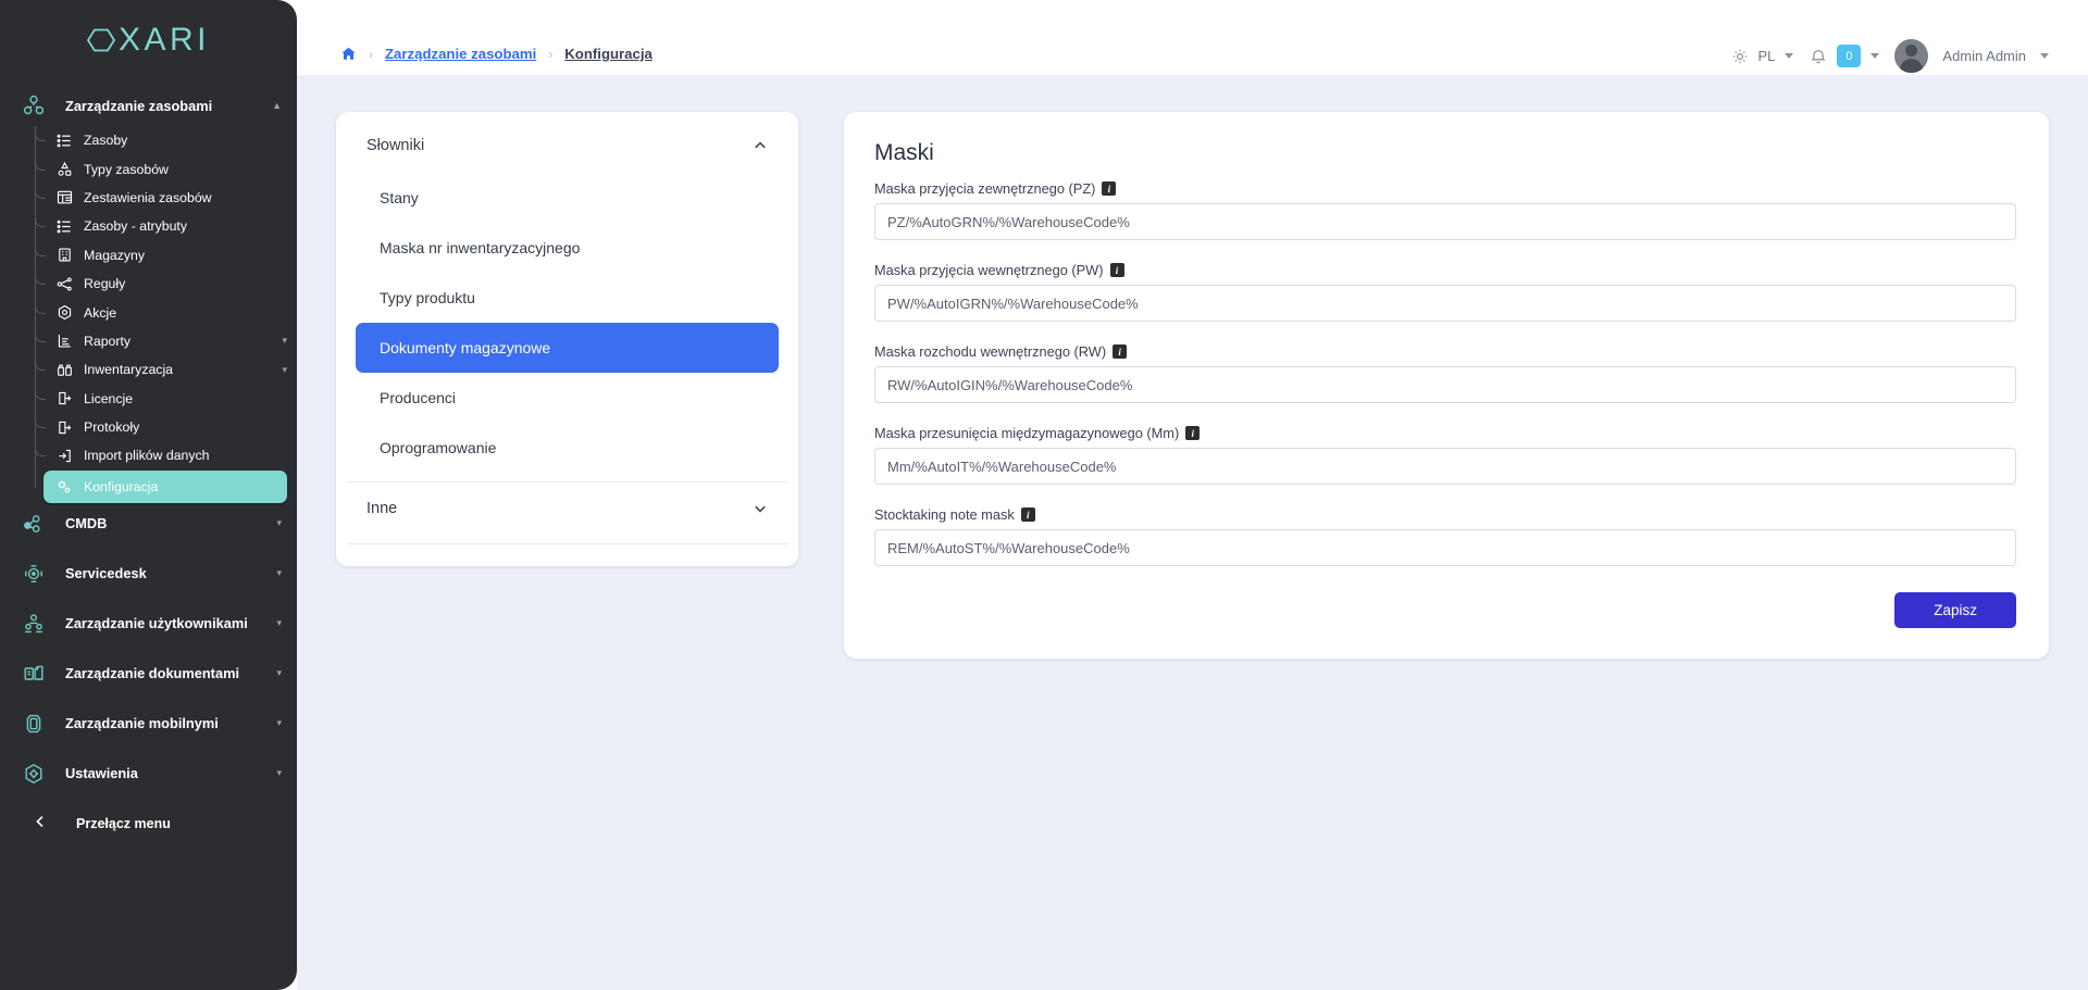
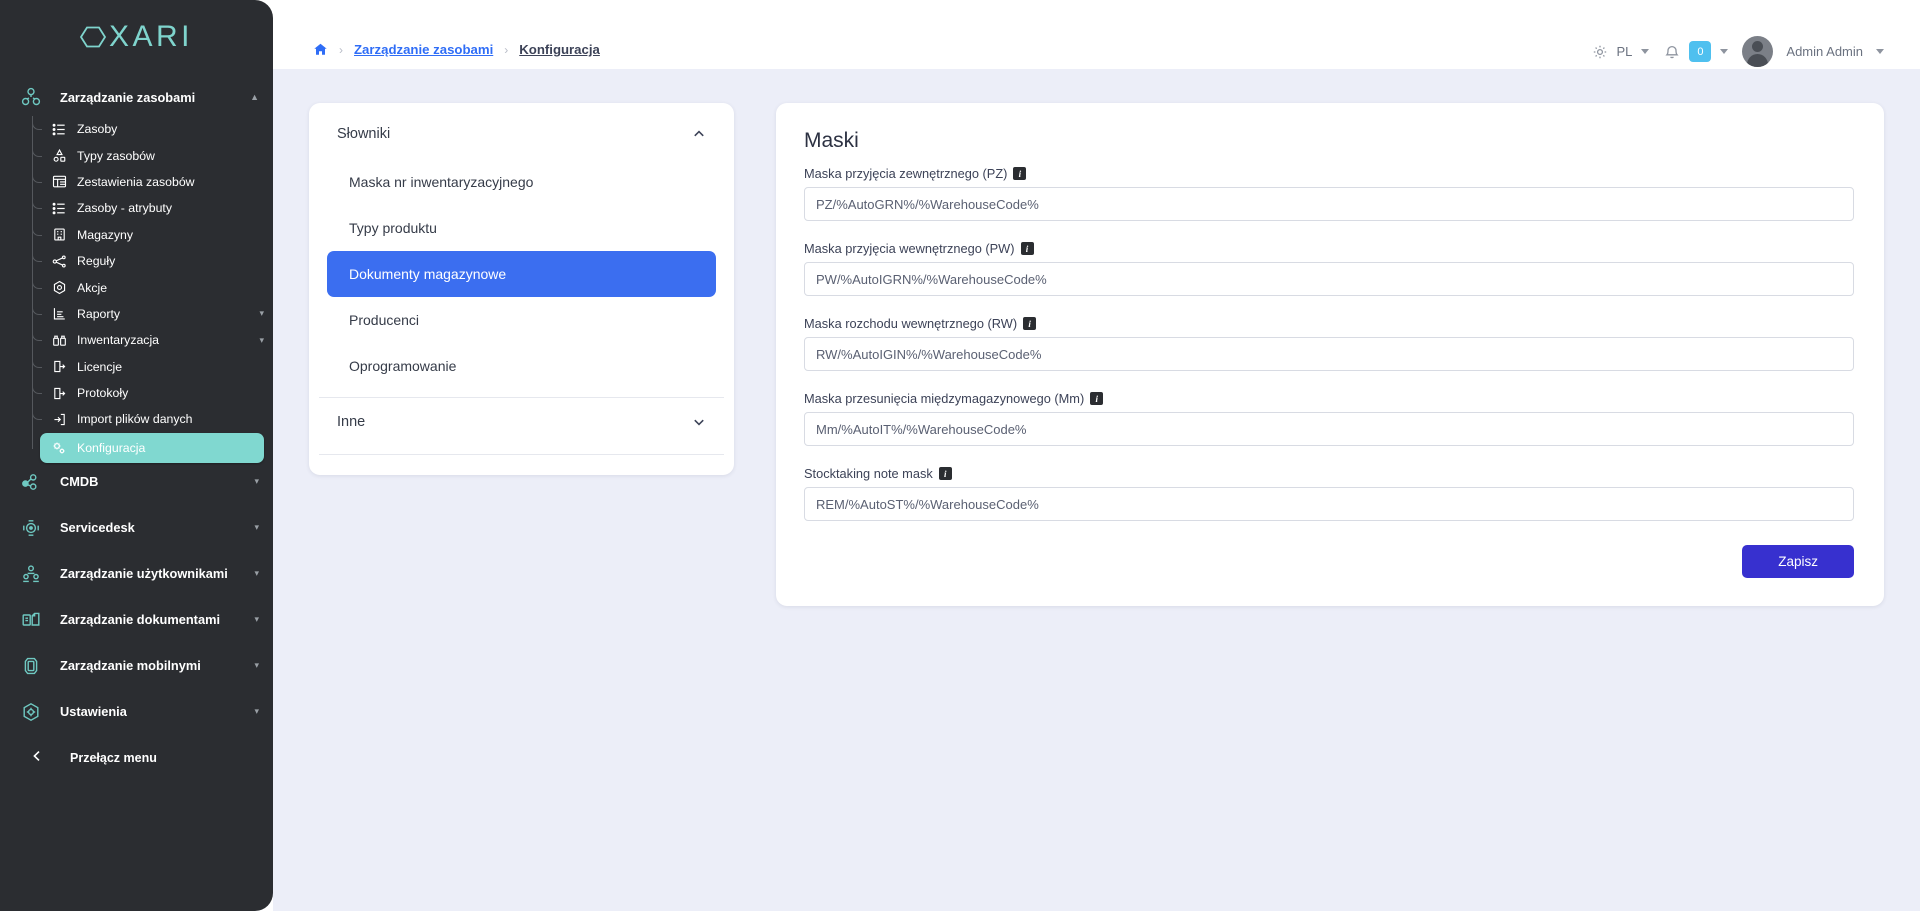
  XARI
  Zarządzanie zasobami
  ▲
  Zasoby
  Typy zasobów
  Zestawienia zasobów
  Zasoby - atrybuty
  Magazyny
  Reguły
  Akcje
  Raporty
  ▾
  Inwentaryzacja
  ▾
  Licencje
  Protokoły
  Import plików danych
  Konfiguracja
  CMDB
  ▾
  Servicedesk
  ▾
  Zarządzanie użytkownikami
  ▾
  Zarządzanie dokumentami
  ▾
  Zarządzanie mobilnymi
  ▾
  Ustawienia
  ▾
  Przełącz menu
  ›
  Zarządzanie zasobami
  ›
  Konfiguracja
  PL
  0
  Admin Admin
  Słowniki
- Stany
  Maska nr inwentaryzacyjnego
  Typy produktu
  Dokumenty magazynowe
  Producenci
  Oprogramowanie
  Inne
  Maski
  Maska przyjęcia zewnętrznego (PZ)
  i
  PZ/%AutoGRN%/%WarehouseCode%
  Maska przyjęcia wewnętrznego (PW)
  i
  PW/%AutoIGRN%/%WarehouseCode%
  Maska rozchodu wewnętrznego (RW)
  i
  RW/%AutoIGIN%/%WarehouseCode%
  Maska przesunięcia międzymagazynowego (Mm)
  i
  Mm/%AutoIT%/%WarehouseCode%
  Stocktaking note mask
  i
  REM/%AutoST%/%WarehouseCode%
  Zapisz
